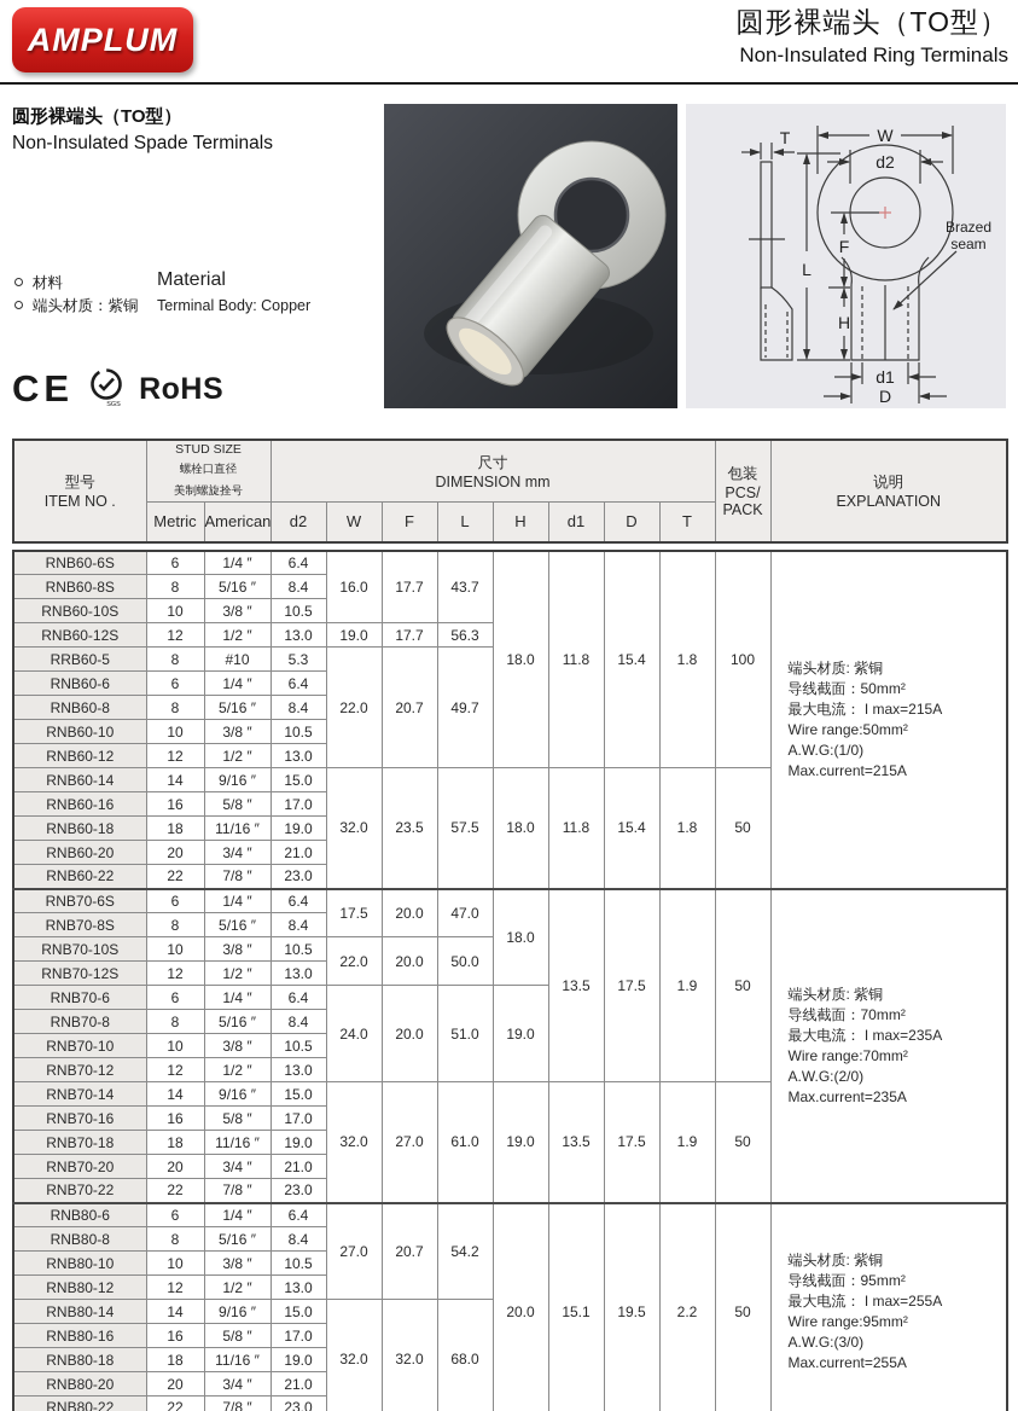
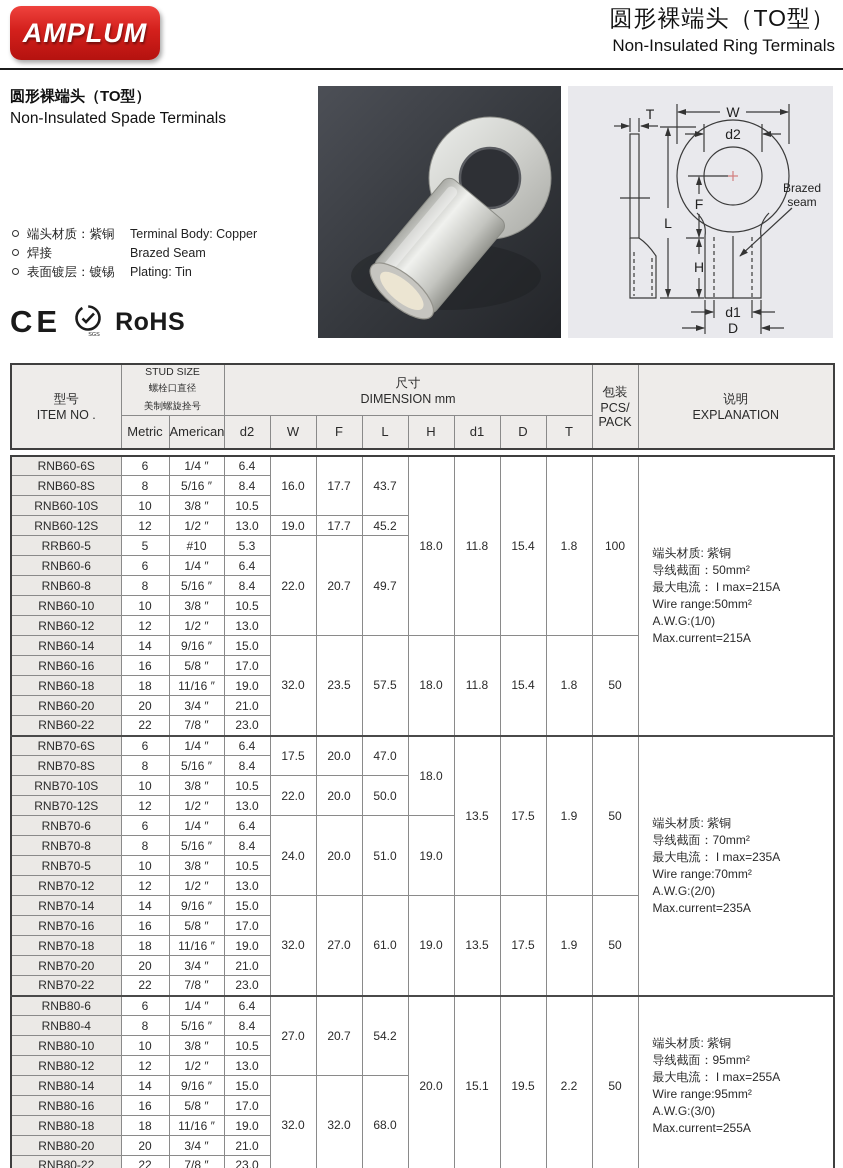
  AMPLUM
  圆形裸端头（TO型）
  Non-Insulated Ring Terminals
  圆形裸端头（TO型）
  Non-Insulated Spade Terminals
- 材料
- Material
  端头材质：紫铜
  Terminal Body: Copper
+ 焊接
+ Brazed Seam
+ 表面镀层：镀锡
+ Plating: Tin
  CE
  RoHS
  W
  d2
  T
  L
  F
  H
  d1
  D
  Brazed
  seam
  型号 ITEM NO .	STUD SIZE 螺栓口直径美制螺旋拴号	尺寸 DIMENSION mm	包装 PCS/ PACK	说明 EXPLANATION
  Metric	American	d2	W	F	L	H	d1	D	T
  RNB60-6S	6	1/4 ″	6.4	16.0	17.7	43.7	18.0	11.8	15.4	1.8	100	端头材质: 紫铜导线截面：50mm²最大电流： I max=215AWire range:50mm²A.W.G:(1/0)Max.current=215A
  RNB60-8S	8	5/16 ″	8.4
  RNB60-10S	10	3/8 ″	10.5
- RNB60-12S	12	1/2 ″	13.0	19.0	17.7	56.3
+ RNB60-12S	12	1/2 ″	13.0	19.0	17.7	45.2
- RRB60-5	8	#10	5.3	22.0	20.7	49.7
+ RRB60-5	5	#10	5.3	22.0	20.7	49.7
  RNB60-6	6	1/4 ″	6.4
  RNB60-8	8	5/16 ″	8.4
  RNB60-10	10	3/8 ″	10.5
  RNB60-12	12	1/2 ″	13.0
  RNB60-14	14	9/16 ″	15.0	32.0	23.5	57.5	18.0	11.8	15.4	1.8	50
  RNB60-16	16	5/8 ″	17.0
  RNB60-18	18	11/16 ″	19.0
  RNB60-20	20	3/4 ″	21.0
  RNB60-22	22	7/8 ″	23.0
  RNB70-6S	6	1/4 ″	6.4	17.5	20.0	47.0	18.0	13.5	17.5	1.9	50	端头材质: 紫铜导线截面：70mm²最大电流： I max=235AWire range:70mm²A.W.G:(2/0)Max.current=235A
  RNB70-8S	8	5/16 ″	8.4
  RNB70-10S	10	3/8 ″	10.5	22.0	20.0	50.0
  RNB70-12S	12	1/2 ″	13.0
  RNB70-6	6	1/4 ″	6.4	24.0	20.0	51.0	19.0
  RNB70-8	8	5/16 ″	8.4
- RNB70-10	10	3/8 ″	10.5
+ RNB70-5	10	3/8 ″	10.5
  RNB70-12	12	1/2 ″	13.0
  RNB70-14	14	9/16 ″	15.0	32.0	27.0	61.0	19.0	13.5	17.5	1.9	50
  RNB70-16	16	5/8 ″	17.0
  RNB70-18	18	11/16 ″	19.0
  RNB70-20	20	3/4 ″	21.0
  RNB70-22	22	7/8 ″	23.0
  RNB80-6	6	1/4 ″	6.4	27.0	20.7	54.2	20.0	15.1	19.5	2.2	50	端头材质: 紫铜导线截面：95mm²最大电流： I max=255AWire range:95mm²A.W.G:(3/0)Max.current=255A
- RNB80-8	8	5/16 ″	8.4
+ RNB80-4	8	5/16 ″	8.4
  RNB80-10	10	3/8 ″	10.5
  RNB80-12	12	1/2 ″	13.0
  RNB80-14	14	9/16 ″	15.0	32.0	32.0	68.0
  RNB80-16	16	5/8 ″	17.0
  RNB80-18	18	11/16 ″	19.0
  RNB80-20	20	3/4 ″	21.0
  RNB80-22	22	7/8 ″	23.0
